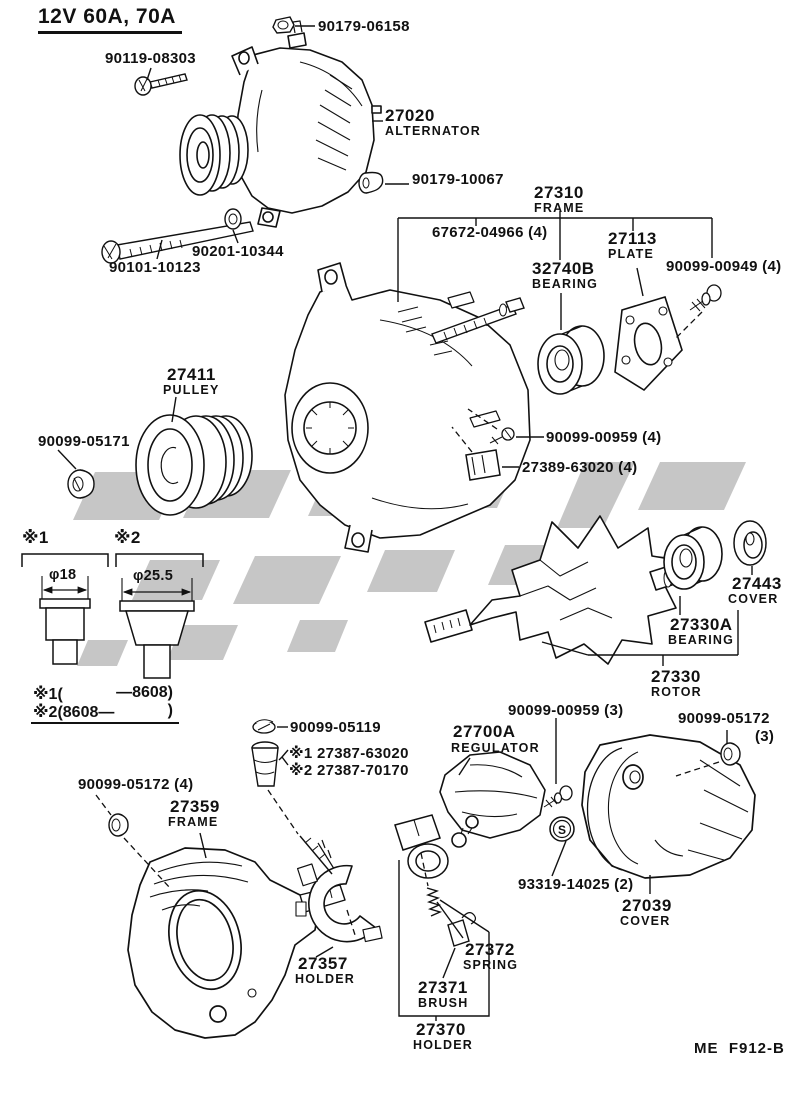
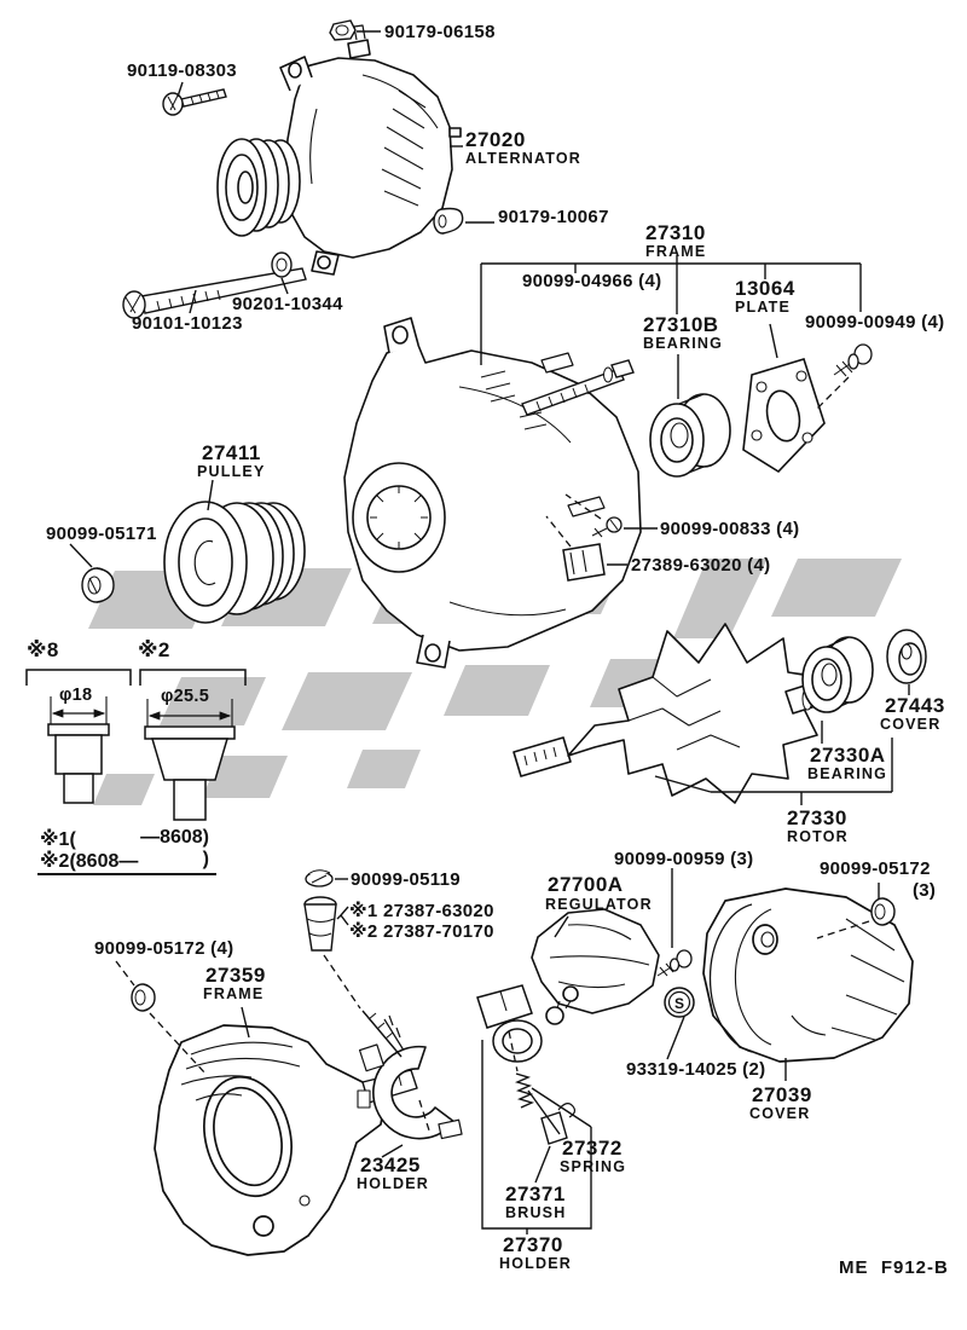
  S
- 12V 60A, 70A
  90179-06158
  90119-08303
  27020
  ALTERNATOR
  90179-10067
  27310
  FRAME
- 67672-04966 (4)
+ 90099-04966 (4)
- 27113
+ 13064
  PLATE
- 32740B
+ 27310B
  BEARING
  90099-00949 (4)
  90201-10344
  90101-10123
  27411
  PULLEY
  90099-05171
- 90099-00959 (4)
+ 90099-00833 (4)
  27389-63020 (4)
- ※1
+ ※8
  ※2
  φ18
  φ25.5
  ※1(
  —8608)
  ※2(8608—
  )
  27443
  COVER
  27330A
  BEARING
  27330
  ROTOR
  90099-00959 (3)
  27700A
  REGULATOR
  90099-05172
  (3)
  93319-14025 (2)
  27039
  COVER
  90099-05119
  ※1 27387-63020
  ※2 27387-70170
  90099-05172 (4)
  27359
  FRAME
- 27357
+ 23425
  HOLDER
  27372
  SPRING
  27371
  BRUSH
  27370
  HOLDER
  ME F912-B
